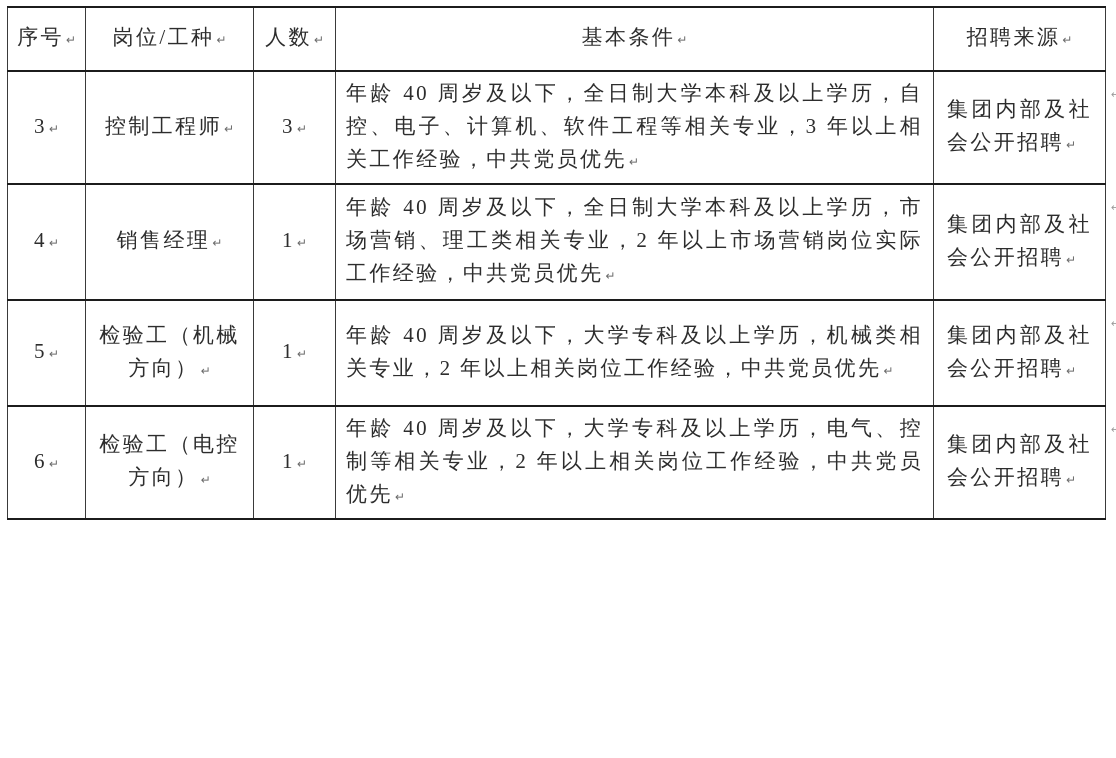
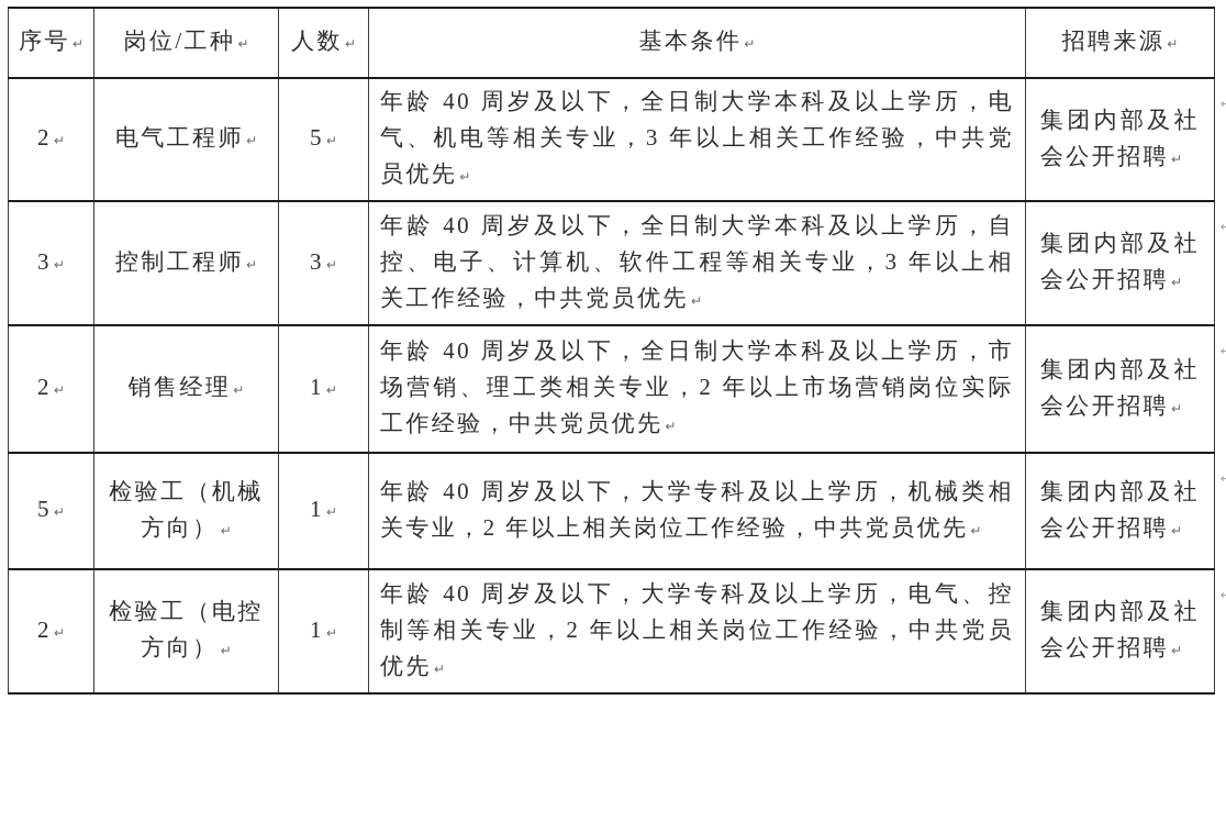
  序号 ↵	岗位/工种 ↵	人数 ↵	基本条件 ↵	招聘来源 ↵
+ 2 ↵	电气工程师 ↵	5 ↵	年龄 40 周岁及以下，全日制大学本科及以上学历，电气、机电等相关专业，3 年以上相关工作经验，中共党员优先 ↵	集团内部及社会公开招聘 ↵↵
  3 ↵	控制工程师 ↵	3 ↵	年龄 40 周岁及以下，全日制大学本科及以上学历，自控、电子、计算机、软件工程等相关专业，3 年以上相关工作经验，中共党员优先 ↵	集团内部及社会公开招聘 ↵↵
- 4 ↵	销售经理 ↵	1 ↵	年龄 40 周岁及以下，全日制大学本科及以上学历，市场营销、理工类相关专业，2 年以上市场营销岗位实际工作经验，中共党员优先 ↵	集团内部及社会公开招聘 ↵↵
+ 2 ↵	销售经理 ↵	1 ↵	年龄 40 周岁及以下，全日制大学本科及以上学历，市场营销、理工类相关专业，2 年以上市场营销岗位实际工作经验，中共党员优先 ↵	集团内部及社会公开招聘 ↵↵
  5 ↵	检验工（机械方向） ↵	1 ↵	年龄 40 周岁及以下，大学专科及以上学历，机械类相关专业，2 年以上相关岗位工作经验，中共党员优先 ↵	集团内部及社会公开招聘 ↵↵
- 6 ↵	检验工（电控方向） ↵	1 ↵	年龄 40 周岁及以下，大学专科及以上学历，电气、控制等相关专业，2 年以上相关岗位工作经验，中共党员优先 ↵	集团内部及社会公开招聘 ↵↵
+ 2 ↵	检验工（电控方向） ↵	1 ↵	年龄 40 周岁及以下，大学专科及以上学历，电气、控制等相关专业，2 年以上相关岗位工作经验，中共党员优先 ↵	集团内部及社会公开招聘 ↵↵
